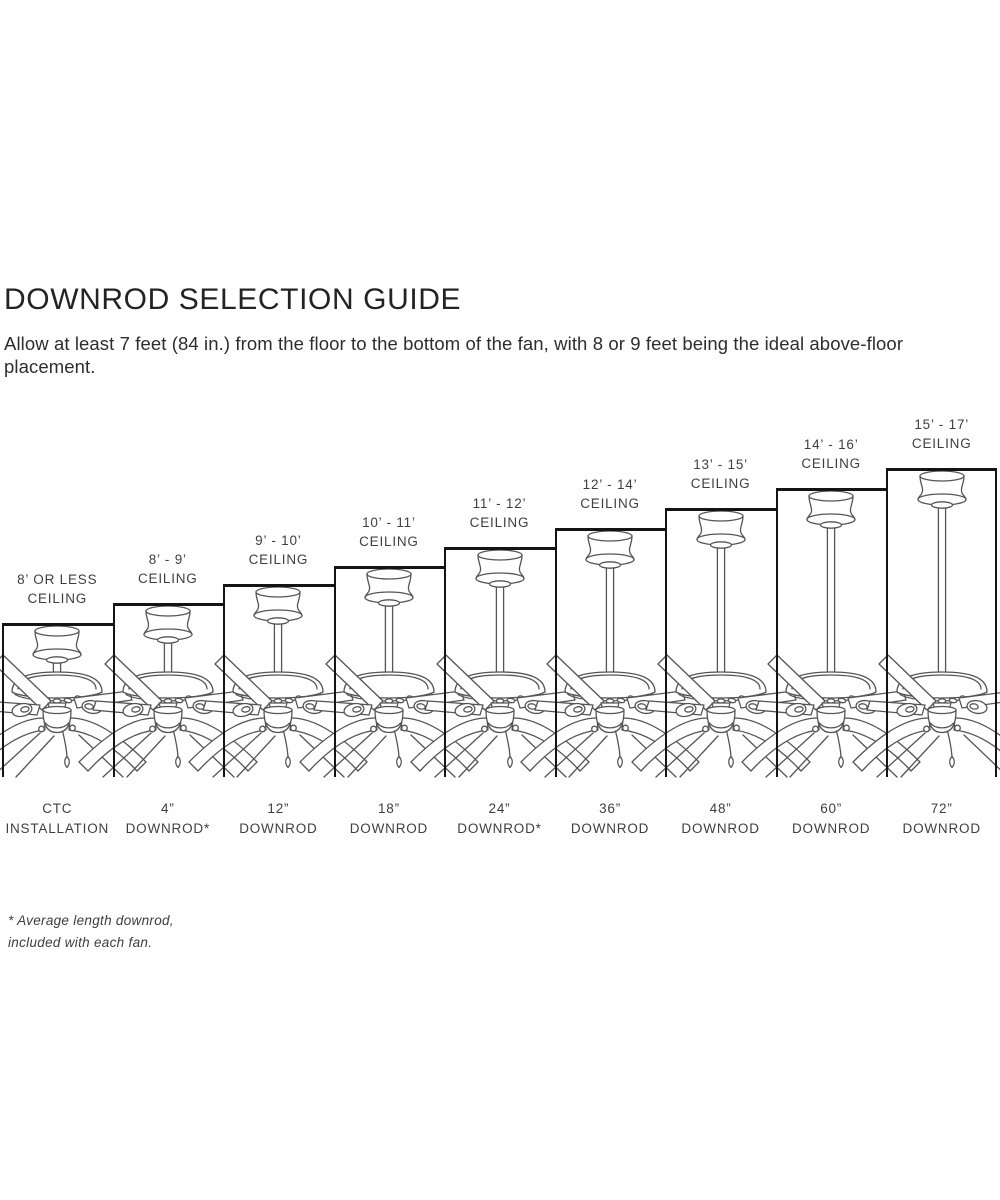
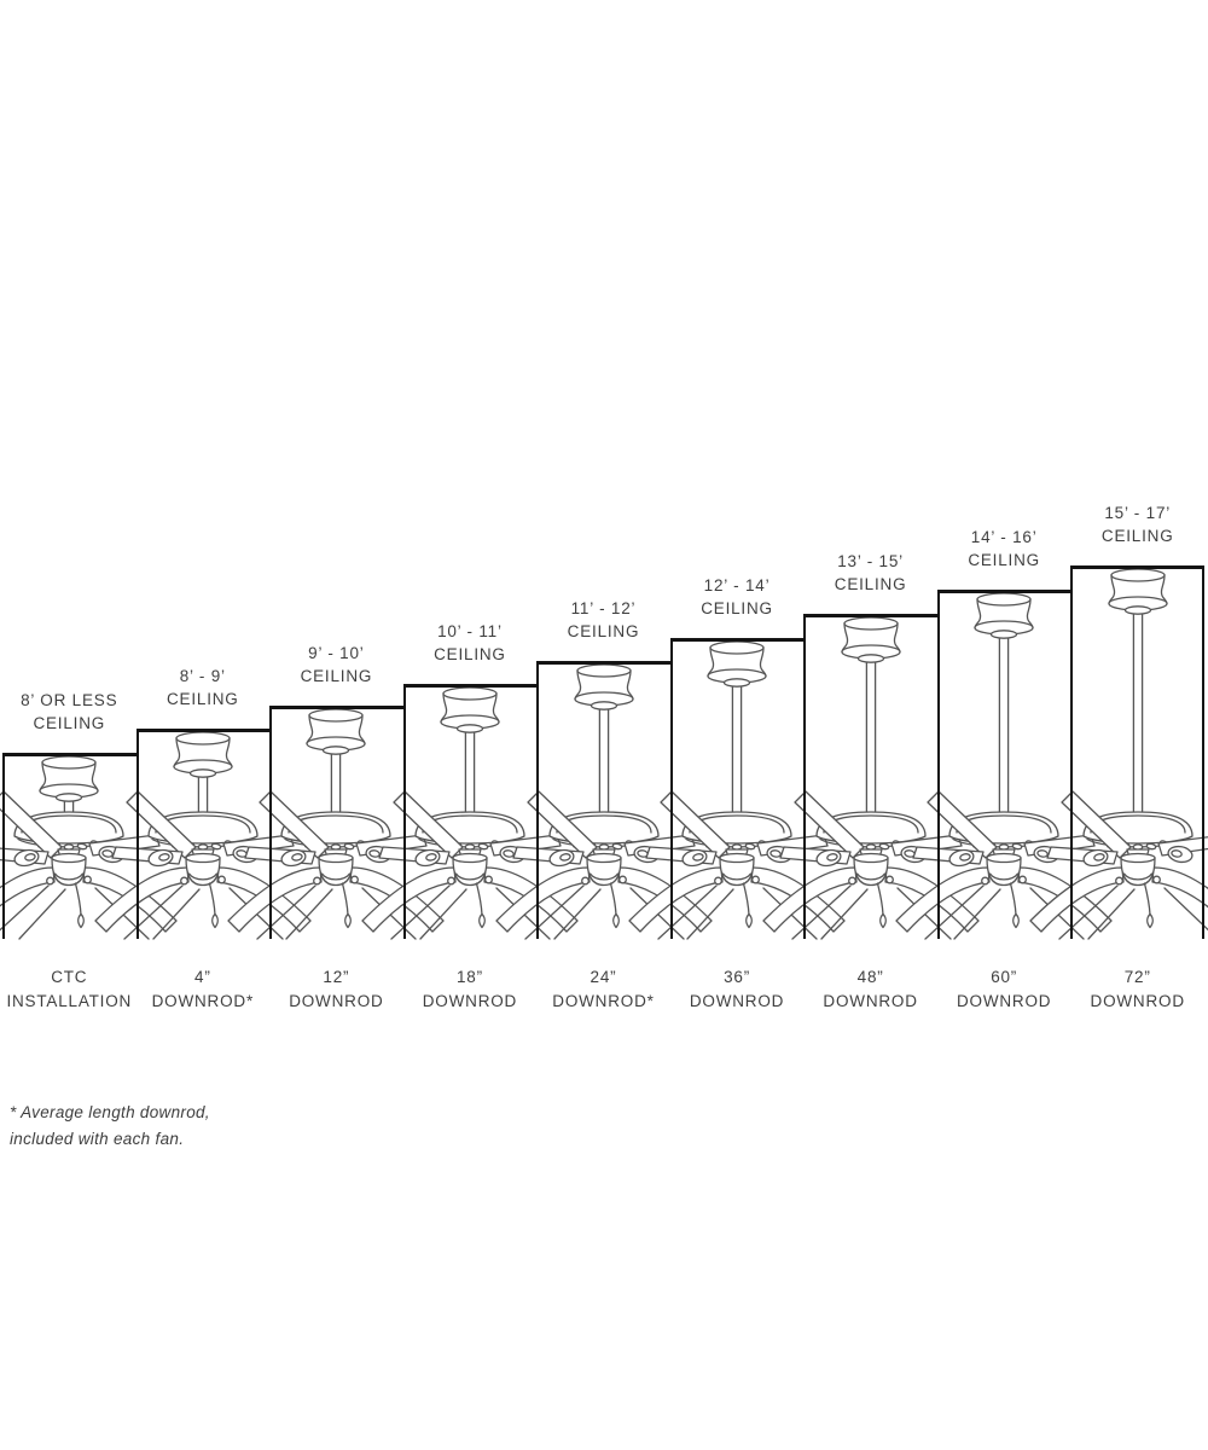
- DOWNROD SELECTION GUIDE
- Allow at least 7 feet (84 in.) from the floor to the bottom of the fan, with 8 or 9 feet being the ideal above-floor placement.
  8’ OR LESS
  CEILING
  CTC
  INSTALLATION
  8’ - 9’
  CEILING
  4”
  DOWNROD*
  9’ - 10’
  CEILING
  12”
  DOWNROD
  10’ - 11’
  CEILING
  18”
  DOWNROD
  11’ - 12’
  CEILING
  24”
  DOWNROD*
  12’ - 14’
  CEILING
  36”
  DOWNROD
  13’ - 15’
  CEILING
  48”
  DOWNROD
  14’ - 16’
  CEILING
  60”
  DOWNROD
  15’ - 17’
  CEILING
  72”
  DOWNROD
  * Average length downrod,
  included with each fan.
